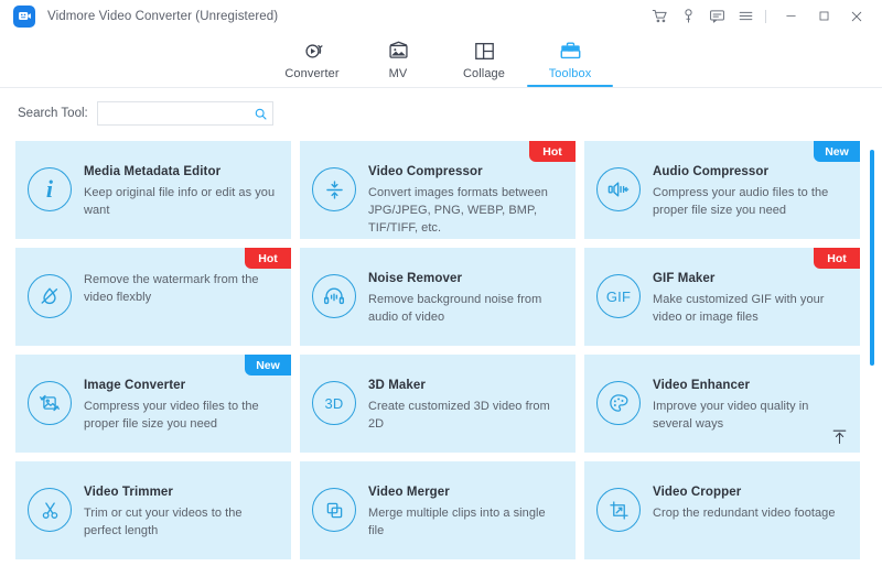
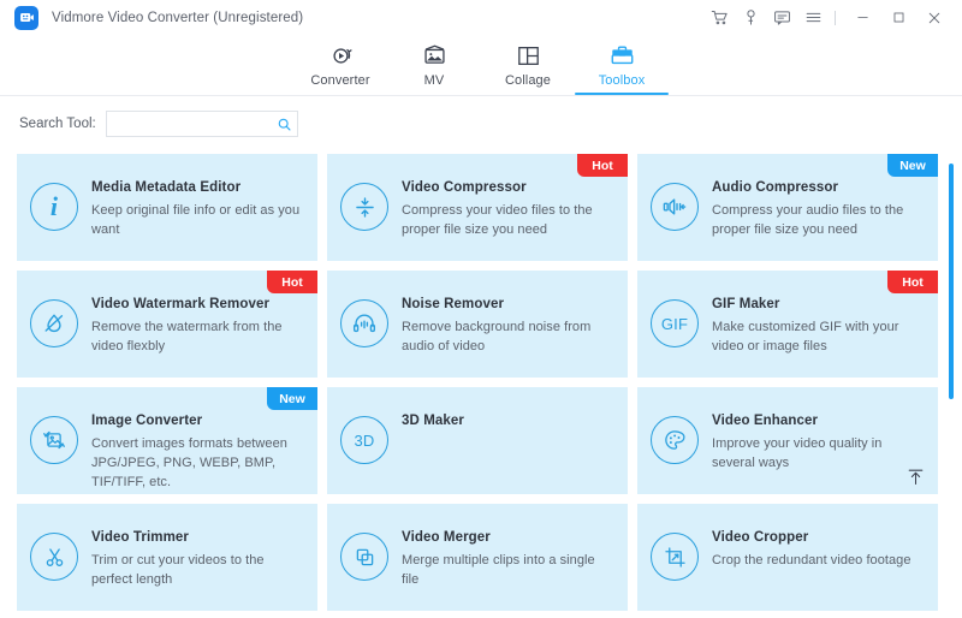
  Vidmore Video Converter (Unregistered)
  Converter
  MV
  Collage
  Toolbox
  Search Tool:
  i
  Media Metadata Editor
  Keep original file info or edit as you want
  Hot
  Video Compressor
- Convert images formats between JPG/JPEG, PNG, WEBP, BMP, TIF/TIFF, etc.
+ Compress your video files to the proper file size you need
  New
  Audio Compressor
  Compress your audio files to the proper file size you need
  Hot
+ Video Watermark Remover
  Remove the watermark from the video flexbly
  Noise Remover
  Remove background noise from audio of video
  Hot
  GIF
  GIF Maker
  Make customized GIF with your video or image files
  New
  Image Converter
- Compress your video files to the proper file size you need
+ Convert images formats between JPG/JPEG, PNG, WEBP, BMP, TIF/TIFF, etc.
  3D
  3D Maker
- Create customized 3D video from 2D
  Video Enhancer
  Improve your video quality in several ways
  Video Trimmer
  Trim or cut your videos to the perfect length
  Video Merger
  Merge multiple clips into a single file
  Video Cropper
  Crop the redundant video footage
